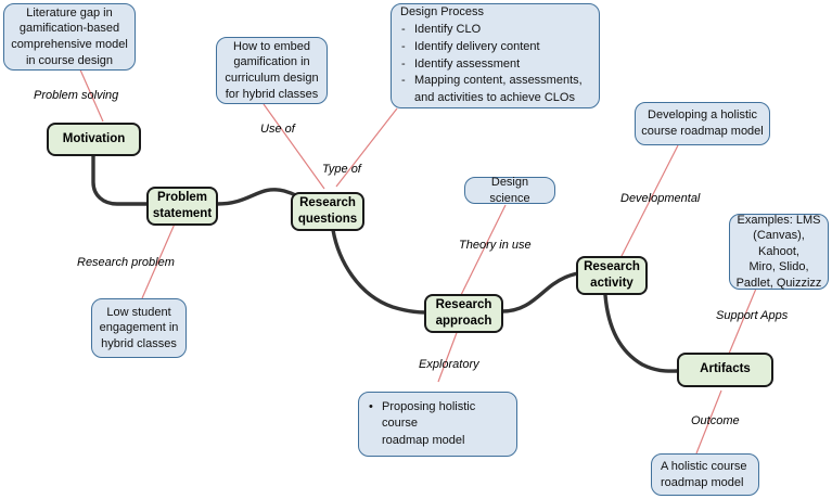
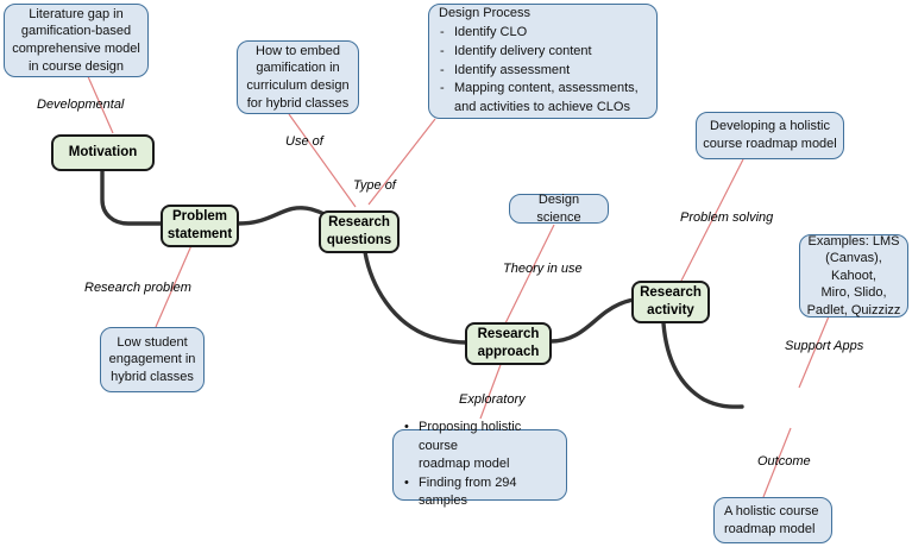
  Literature gap in
  gamification-based
  comprehensive model
  in course design
  How to embed
  gamification in
  curriculum design
  for hybrid classes
  Design Process
  Identify CLO
  Identify delivery content
  Identify assessment
  Mapping content, assessments,
  and activities to achieve CLOs
  Low student
  engagement in
  hybrid classes
  Design science
  Developing a holistic
  course roadmap model
  Examples: LMS
  (Canvas), Kahoot,
  Miro, Slido,
  Padlet, Quizzizz
  Proposing holistic course
  roadmap model
+ Finding from 294 samples
  A holistic course
  roadmap model
  Motivation
  Problem
  statement
  Research
  questions
  Research
  approach
  Research
  activity
- Artifacts
- Problem solving
+ Developmental
  Use of
  Type of
  Research problem
  Theory in use
- Developmental
+ Problem solving
  Exploratory
  Support Apps
  Outcome
